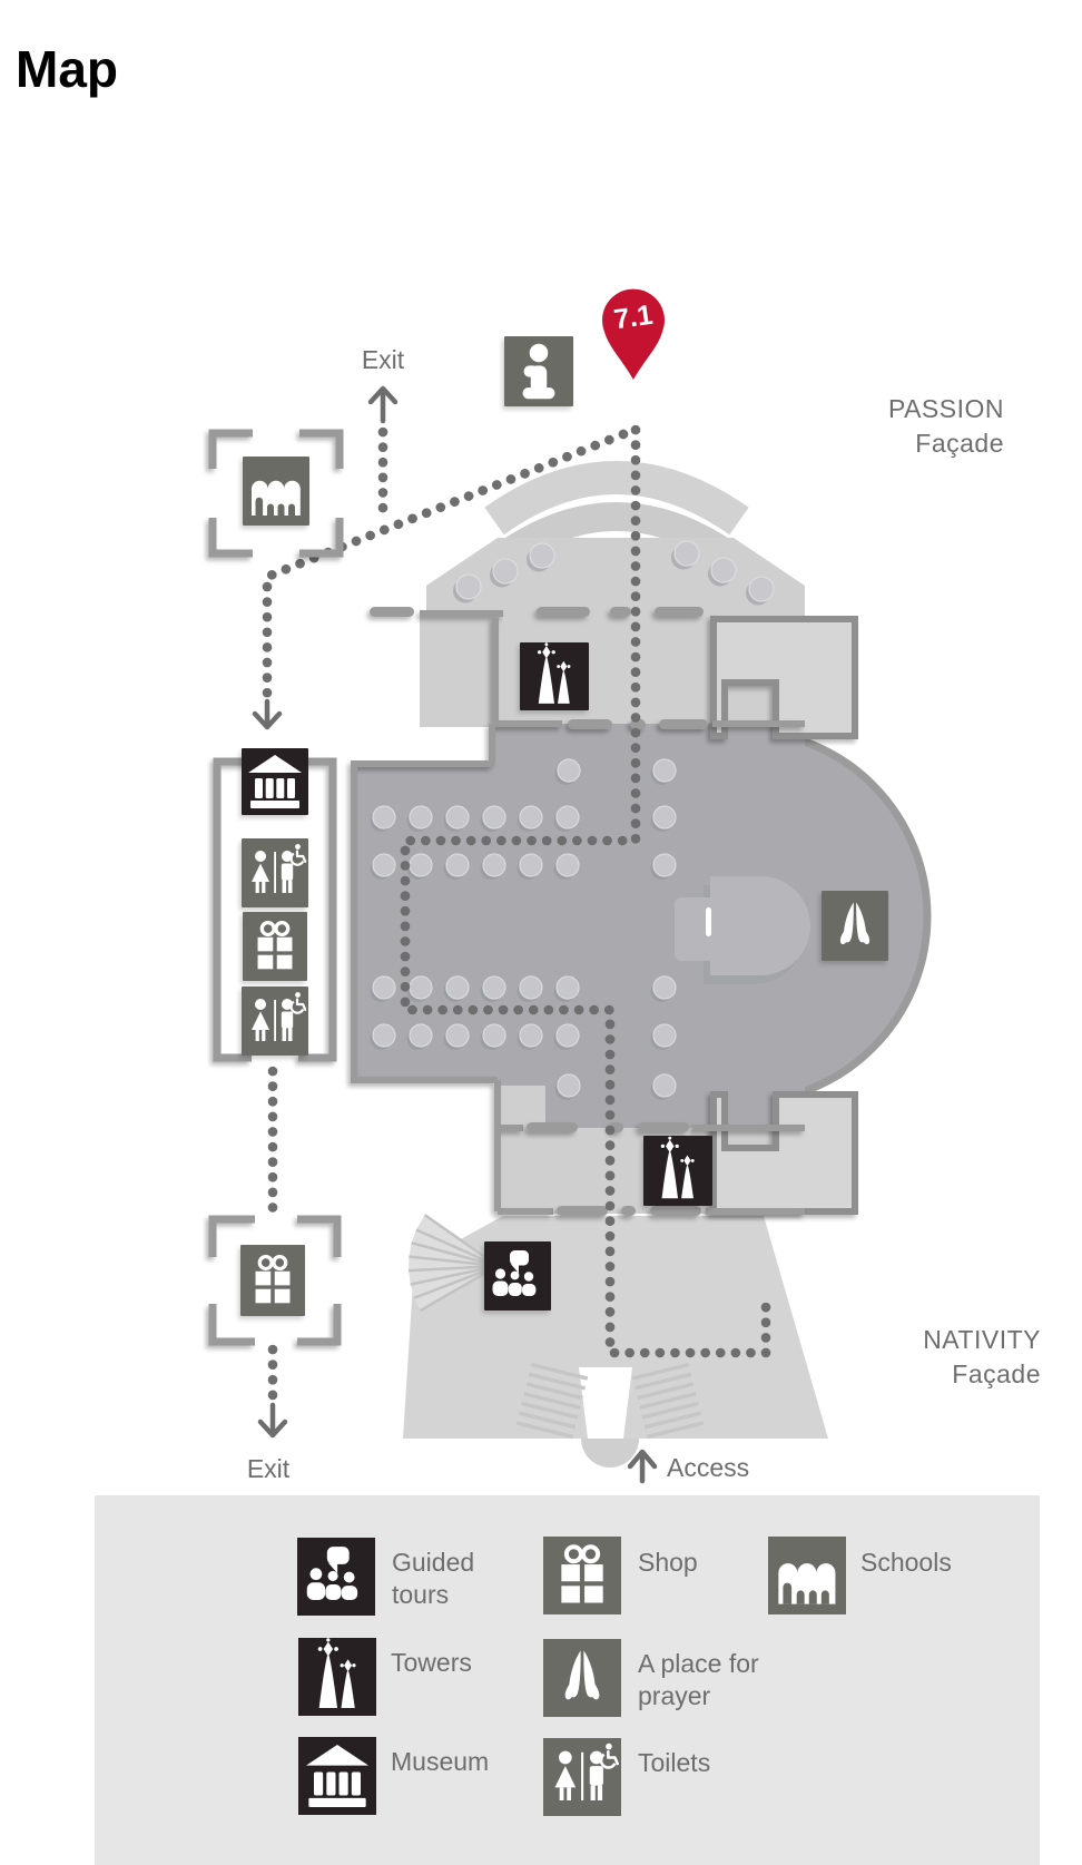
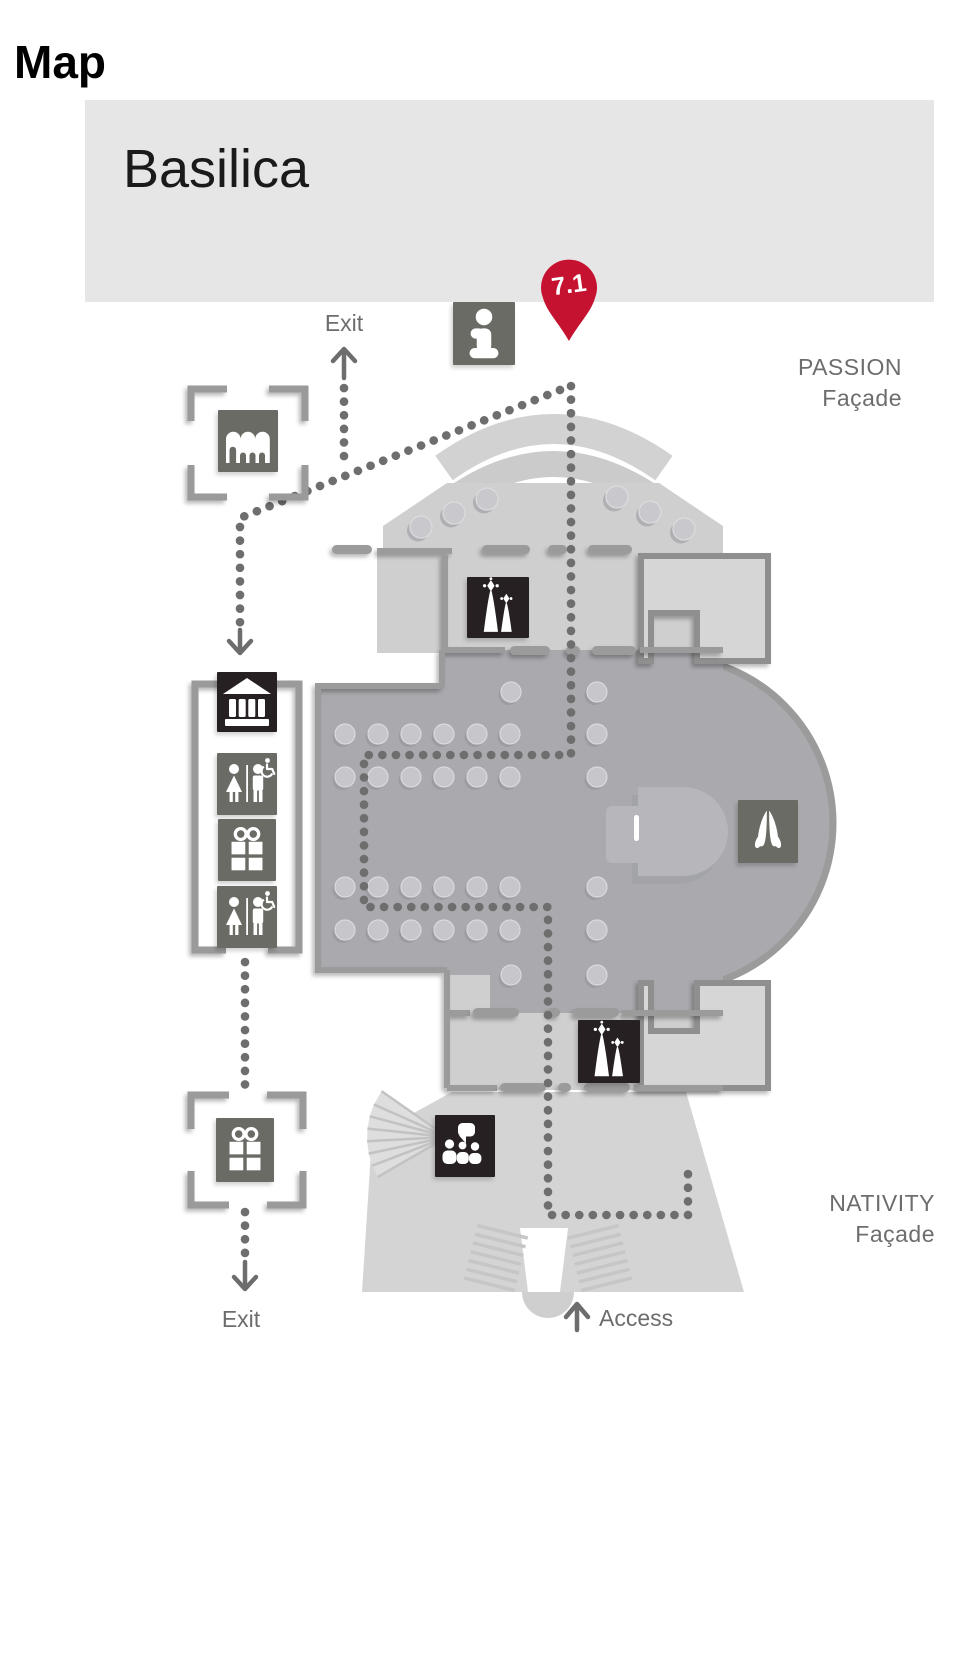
  Map
+ Basilica
  Exit
  PASSION
  Façade
  NATIVITY
  Façade
  Exit
  Access
- Guided tours
- Shop
- Schools
- Towers
- A place for prayer
- Museum
- Toilets
